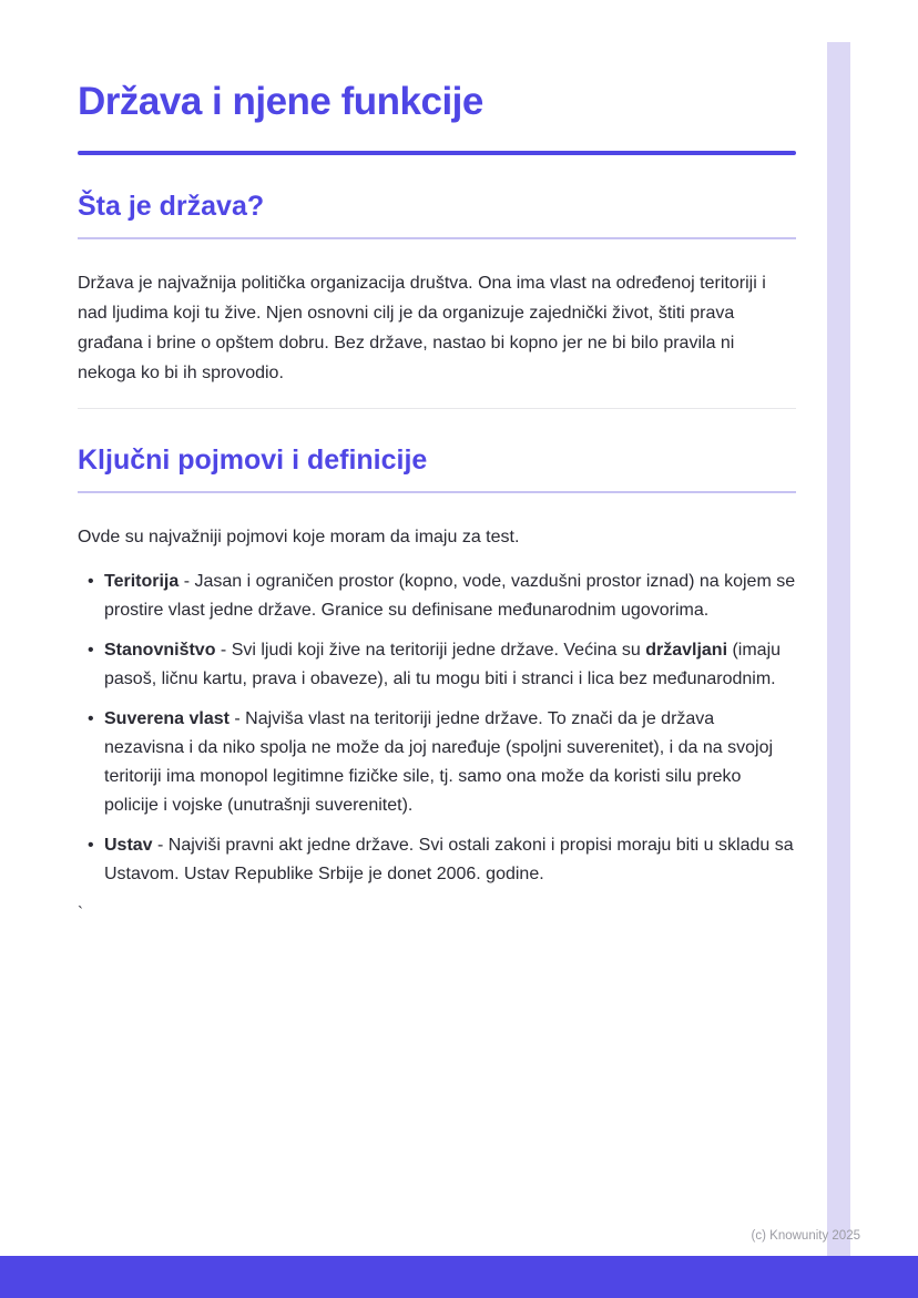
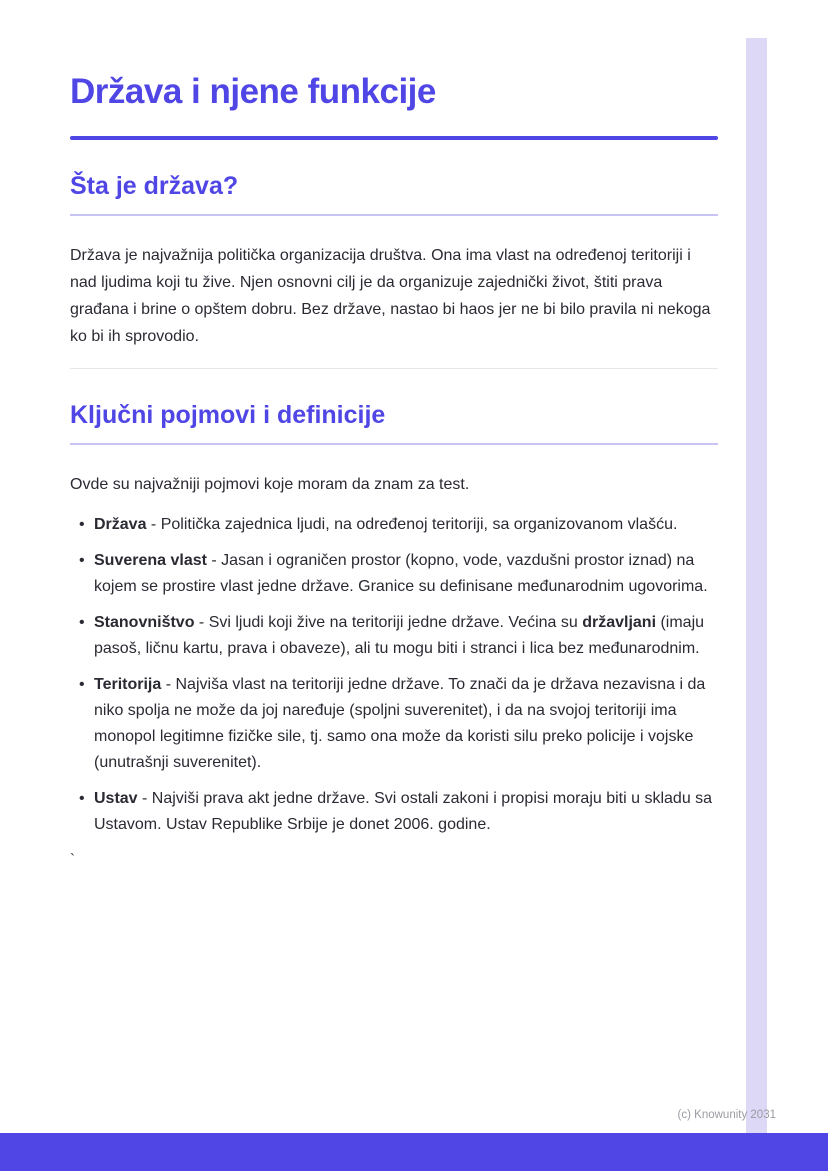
  Država i njene funkcije
  Šta je država?
- Država je najvažnija politička organizacija društva. Ona ima vlast na određenoj teritoriji i nad ljudima koji tu žive. Njen osnovni cilj je da organizuje zajednički život, štiti prava građana i brine o opštem dobru. Bez države, nastao bi kopno jer ne bi bilo pravila ni nekoga ko bi ih sprovodio.
+ Država je najvažnija politička organizacija društva. Ona ima vlast na određenoj teritoriji i nad ljudima koji tu žive. Njen osnovni cilj je da organizuje zajednički život, štiti prava građana i brine o opštem dobru. Bez države, nastao bi haos jer ne bi bilo pravila ni nekoga ko bi ih sprovodio.
  Ključni pojmovi i definicije
- Ovde su najvažniji pojmovi koje moram da imaju za test.
+ Ovde su najvažniji pojmovi koje moram da znam za test.
+ Država - Politička zajednica ljudi, na određenoj teritoriji, sa organizovanom vlašću.
- Teritorija - Jasan i ograničen prostor (kopno, vode, vazdušni prostor iznad) na kojem se prostire vlast jedne države. Granice su definisane međunarodnim ugovorima.
+ Suverena vlast - Jasan i ograničen prostor (kopno, vode, vazdušni prostor iznad) na kojem se prostire vlast jedne države. Granice su definisane međunarodnim ugovorima.
  Stanovništvo - Svi ljudi koji žive na teritoriji jedne države. Većina su državljani (imaju pasoš, ličnu kartu, prava i obaveze), ali tu mogu biti i stranci i lica bez međunarodnim.
- Suverena vlast - Najviša vlast na teritoriji jedne države. To znači da je država nezavisna i da niko spolja ne može da joj naređuje (spoljni suverenitet), i da na svojoj teritoriji ima monopol legitimne fizičke sile, tj. samo ona može da koristi silu preko policije i vojske (unutrašnji suverenitet).
+ Teritorija - Najviša vlast na teritoriji jedne države. To znači da je država nezavisna i da niko spolja ne može da joj naređuje (spoljni suverenitet), i da na svojoj teritoriji ima monopol legitimne fizičke sile, tj. samo ona može da koristi silu preko policije i vojske (unutrašnji suverenitet).
- Ustav - Najviši pravni akt jedne države. Svi ostali zakoni i propisi moraju biti u skladu sa Ustavom. Ustav Republike Srbije je donet 2006. godine.
+ Ustav - Najviši prava akt jedne države. Svi ostali zakoni i propisi moraju biti u skladu sa Ustavom. Ustav Republike Srbije je donet 2006. godine.
  `
- (c) Knowunity 2025
+ (c) Knowunity 2031
